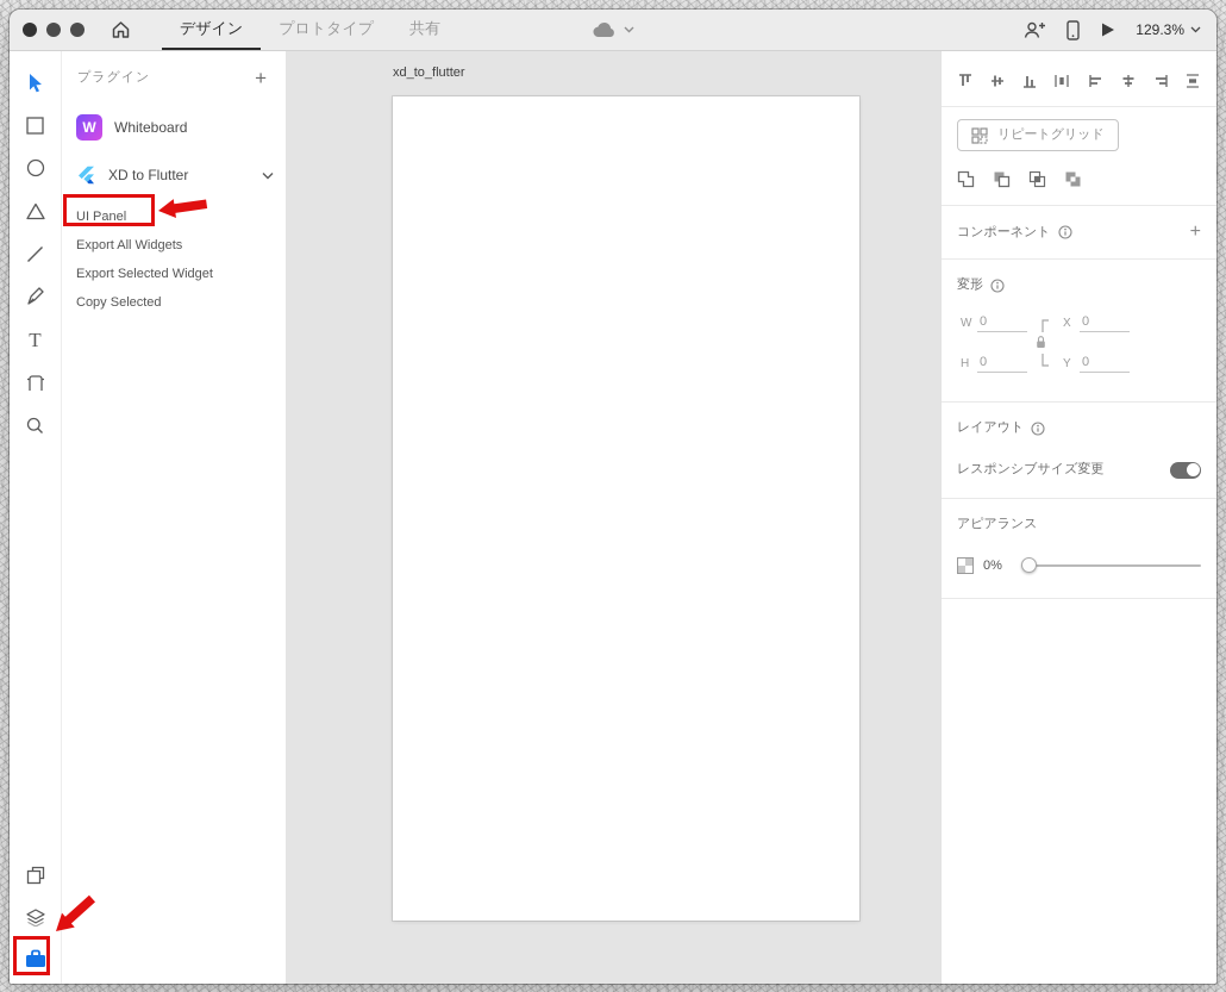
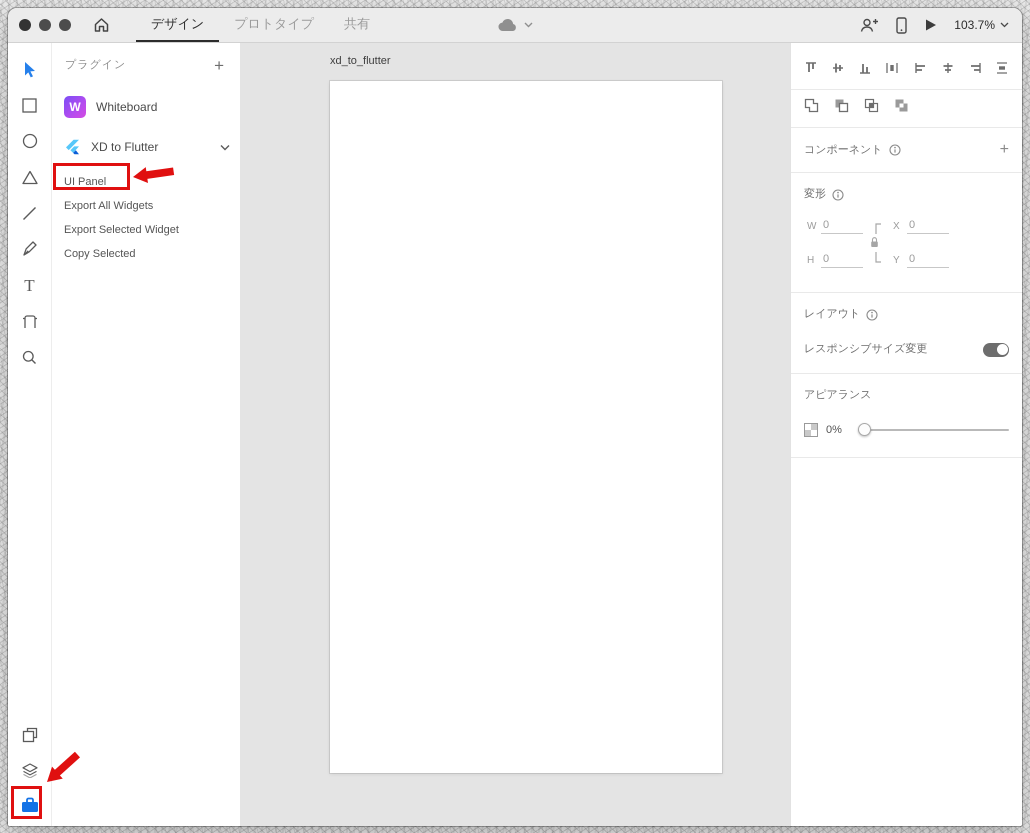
  デザイン
  プロトタイプ
  共有
- 129.3%
+ 103.7%
  T
  プラグイン
  +
  W
  Whiteboard
  XD to Flutter
  UI Panel
  Export All Widgets
  Export Selected Widget
  Copy Selected
  xd_to_flutter
- リピートグリッド
  コンポーネント
  +
  変形
  W
  0
  X
  0
  H
  0
  Y
  0
  レイアウト
  レスポンシブサイズ変更
  アピアランス
  0%
